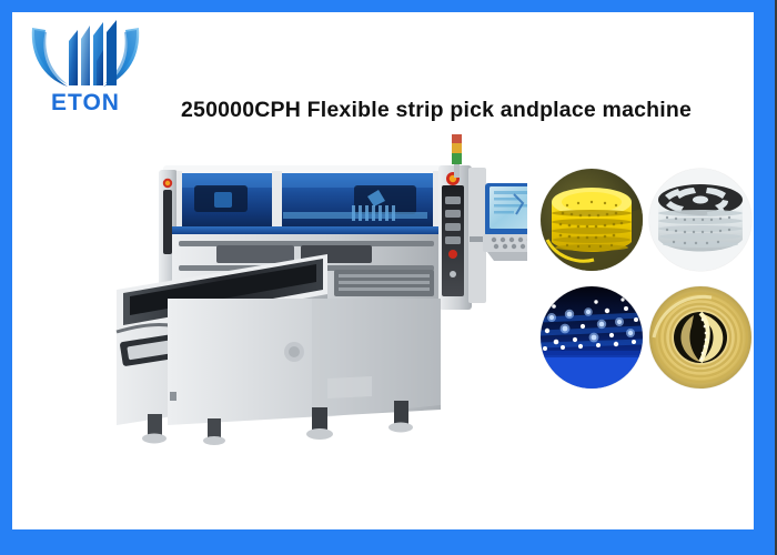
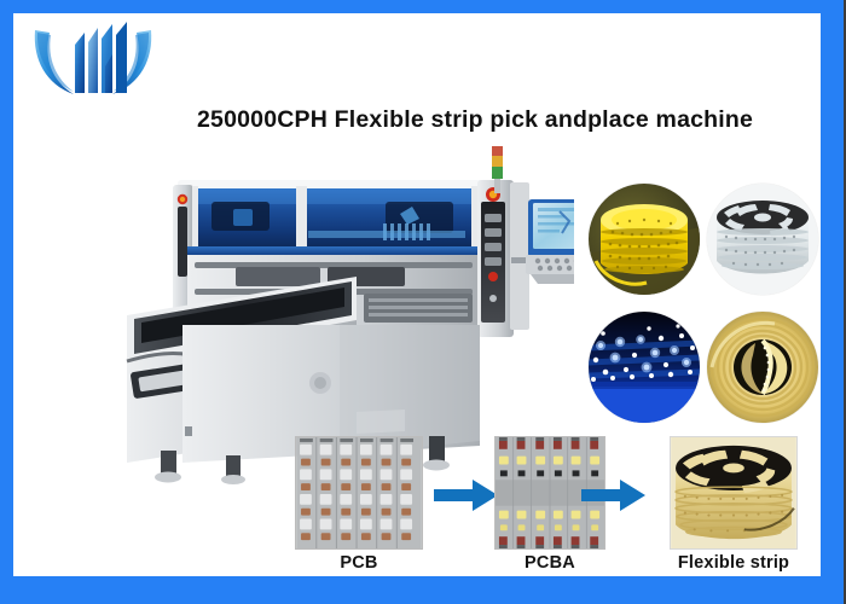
- ETON
  250000CPH Flexible strip pick andplace machine
+ PCB
+ PCBA
+ Flexible strip
